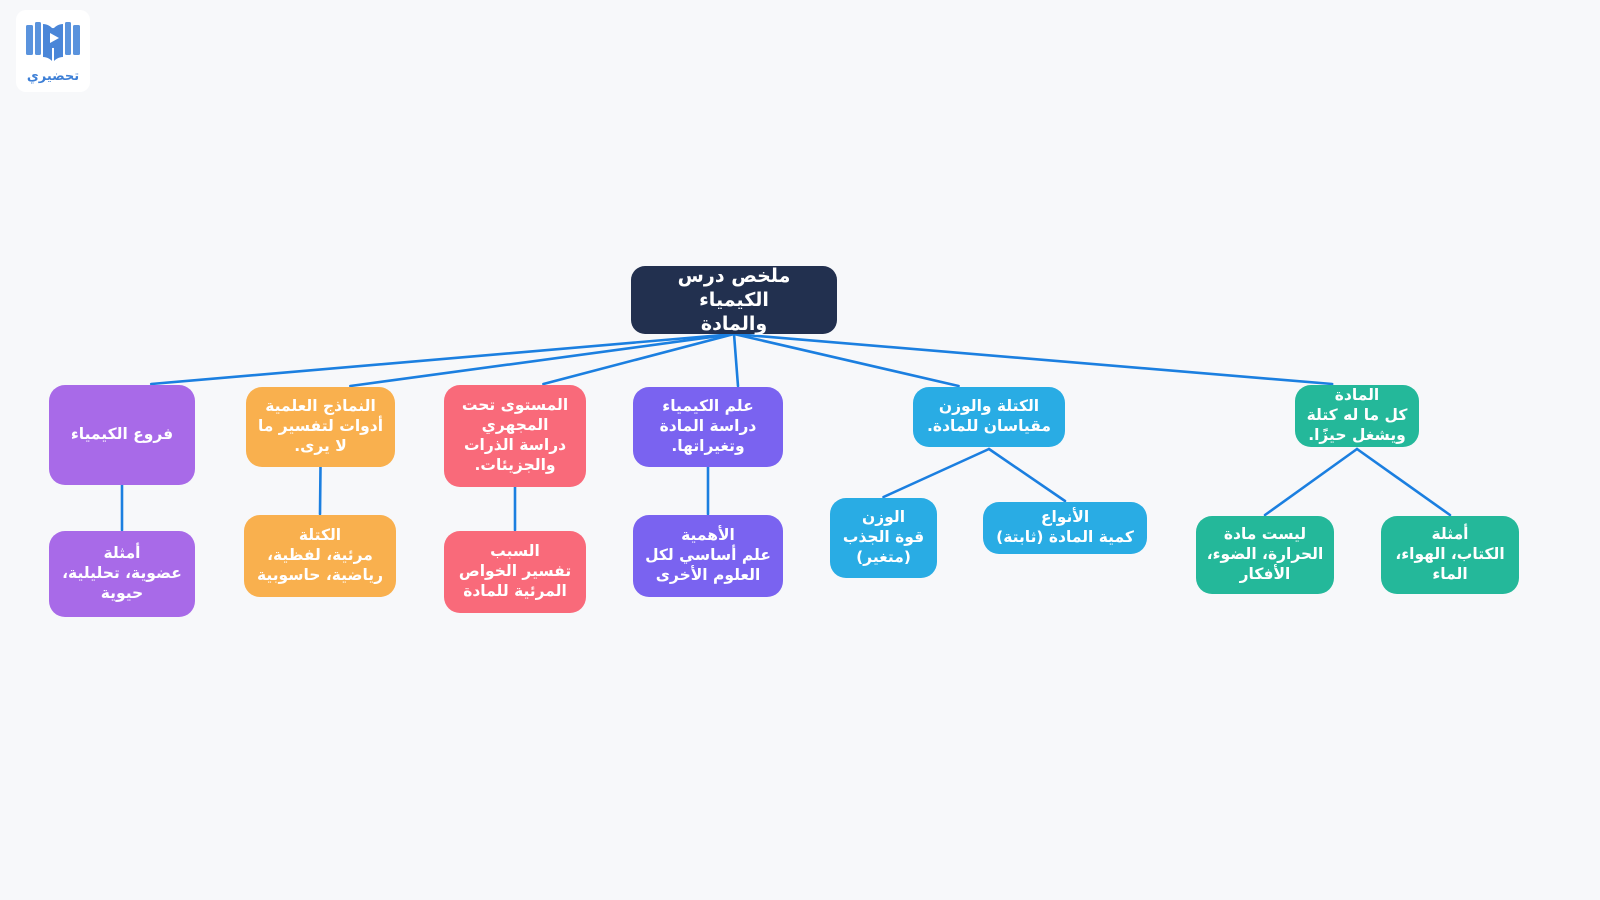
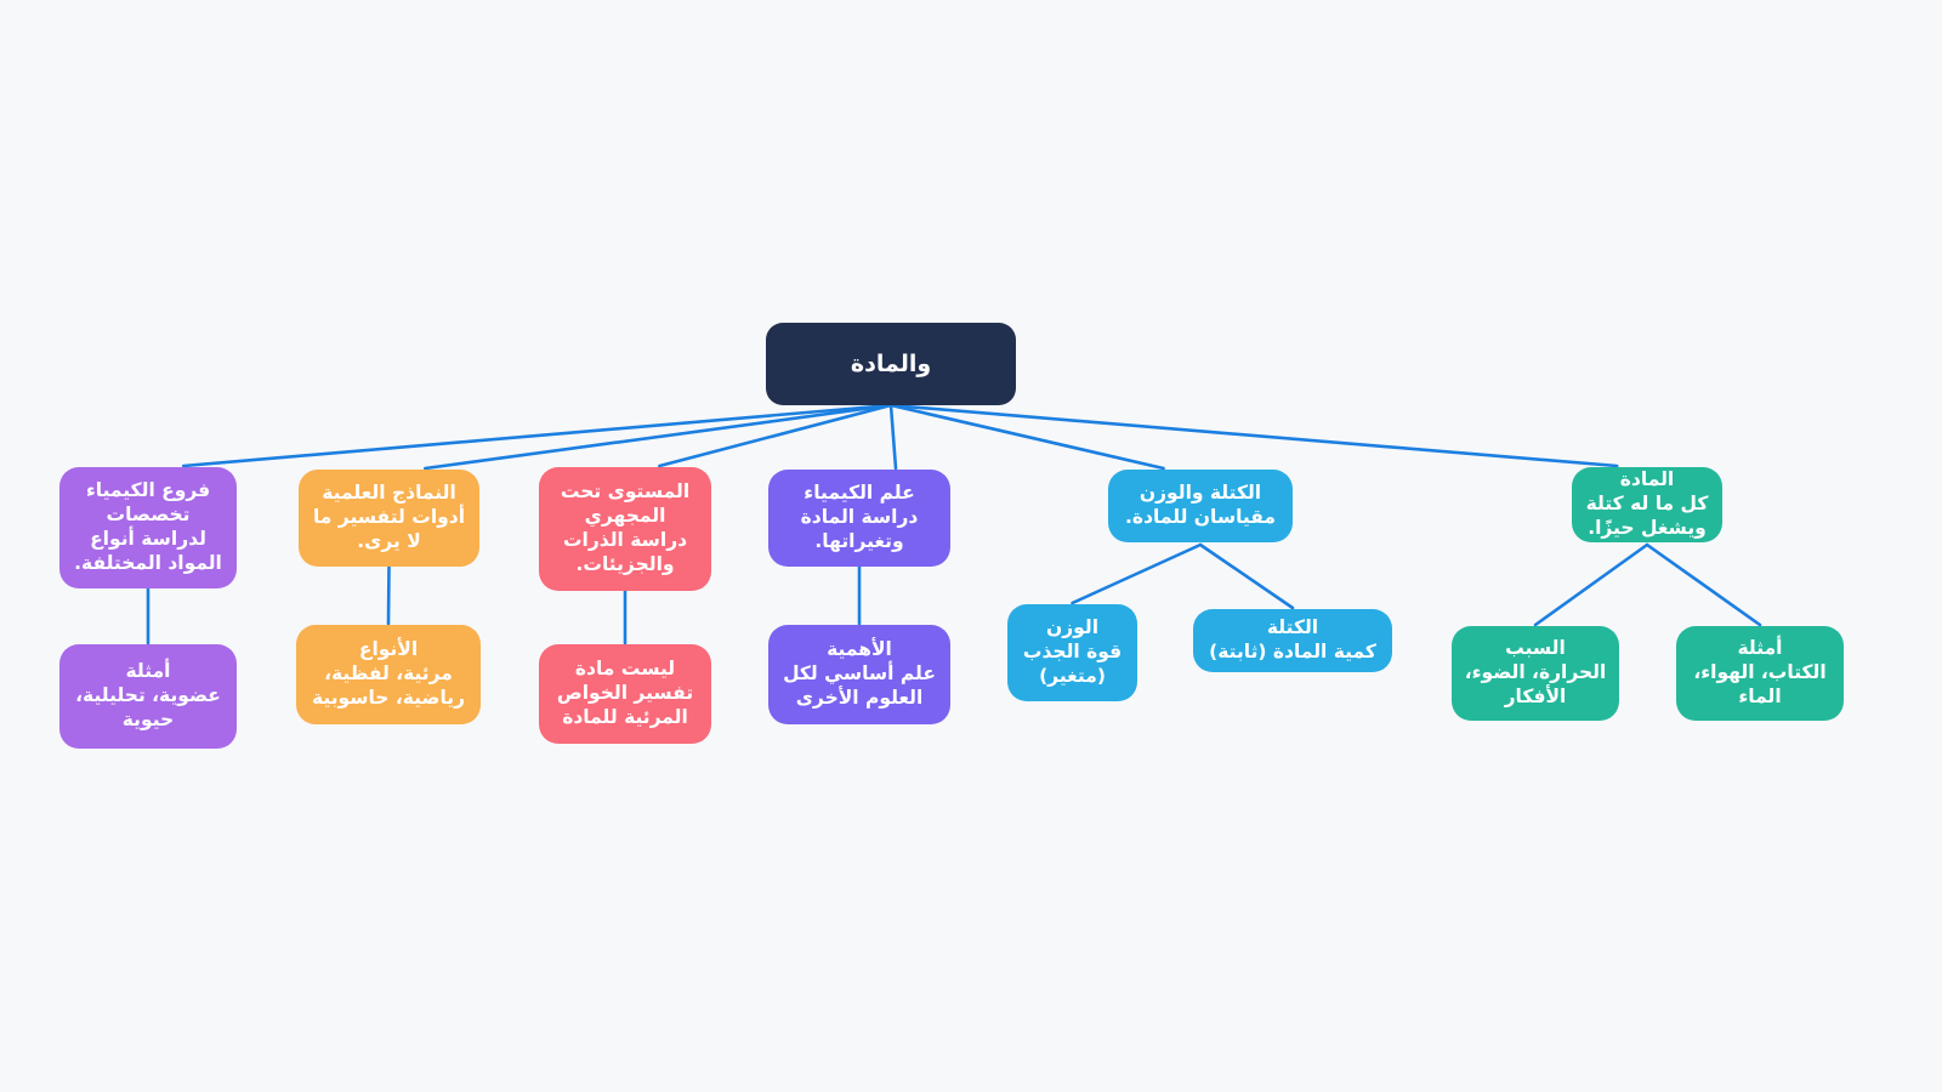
- تحضيري
- ملخص درس الكيمياء
  والمادة
  فروع الكيمياء
+ تخصصات
+ لدراسة أنواع
+ المواد المختلفة.
  أمثلة
  عضوية، تحليلية،
  حيوية
  النماذج العلمية
  أدوات لتفسير ما
  لا يرى.
- الكتلة
+ الأنواع
  مرئية، لفظية،
  رياضية، حاسوبية
  المستوى تحت
  المجهري
  دراسة الذرات
  والجزيئات.
- السبب
+ ليست مادة
  تفسير الخواص
  المرئية للمادة
  علم الكيمياء
  دراسة المادة
  وتغيراتها.
  الأهمية
  علم أساسي لكل
  العلوم الأخرى
  الكتلة والوزن
  مقياسان للمادة.
  الوزن
  قوة الجذب
  (متغير)
- الأنواع
+ الكتلة
  كمية المادة (ثابتة)
  المادة
  كل ما له كتلة
  ويشغل حيزًا.
- ليست مادة
+ السبب
  الحرارة، الضوء،
  الأفكار
  أمثلة
  الكتاب، الهواء،
  الماء
